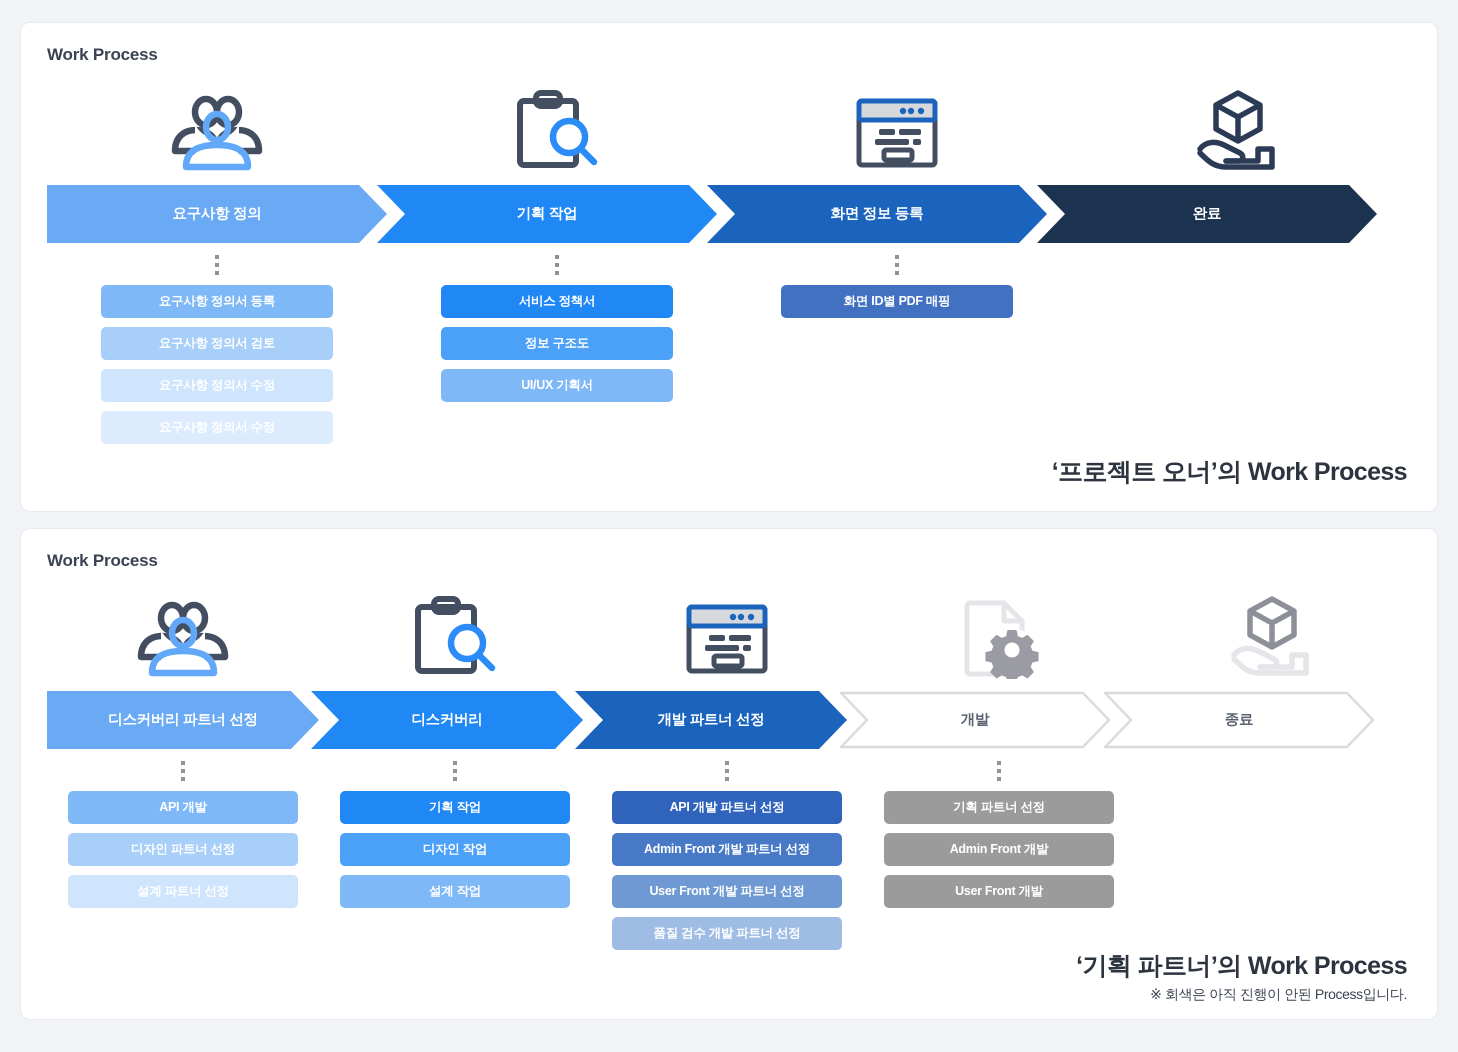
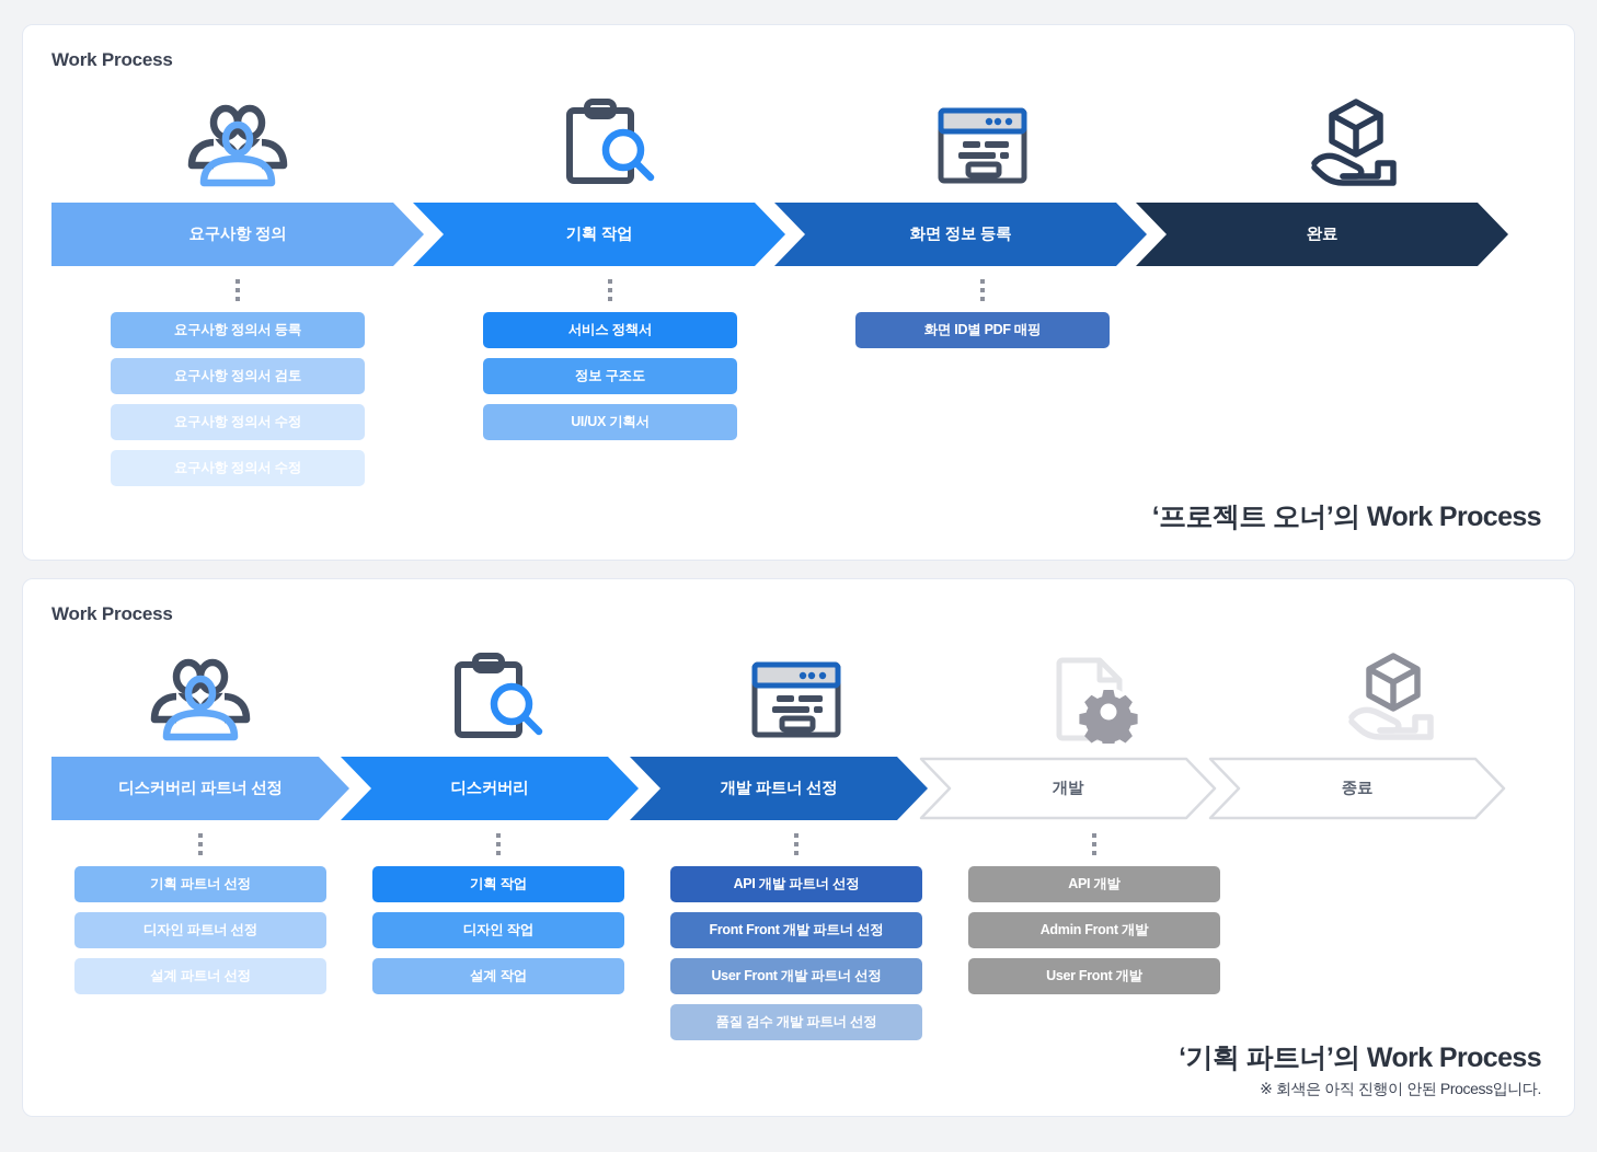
  Work Process
  요구사항 정의
  기획 작업
  화면 정보 등록
  완료
  요구사항 정의서 등록
  요구사항 정의서 검토
  요구사항 정의서 수정
  요구사항 정의서 수정
  서비스 정책서
  정보 구조도
  UI/UX 기획서
  화면 ID별 PDF 매핑
  ‘프로젝트 오너’의 Work Process
  Work Process
  디스커버리 파트너 선정
  디스커버리
  개발 파트너 선정
  개발
  종료
- API 개발
+ 기획 파트너 선정
  디자인 파트너 선정
  설계 파트너 선정
  기획 작업
  디자인 작업
  설계 작업
  API 개발 파트너 선정
- Admin Front 개발 파트너 선정
+ Front Front 개발 파트너 선정
  User Front 개발 파트너 선정
  품질 검수 개발 파트너 선정
- 기획 파트너 선정
+ API 개발
  Admin Front 개발
  User Front 개발
  ‘기획 파트너’의 Work Process
  ※ 회색은 아직 진행이 안된 Process입니다.
